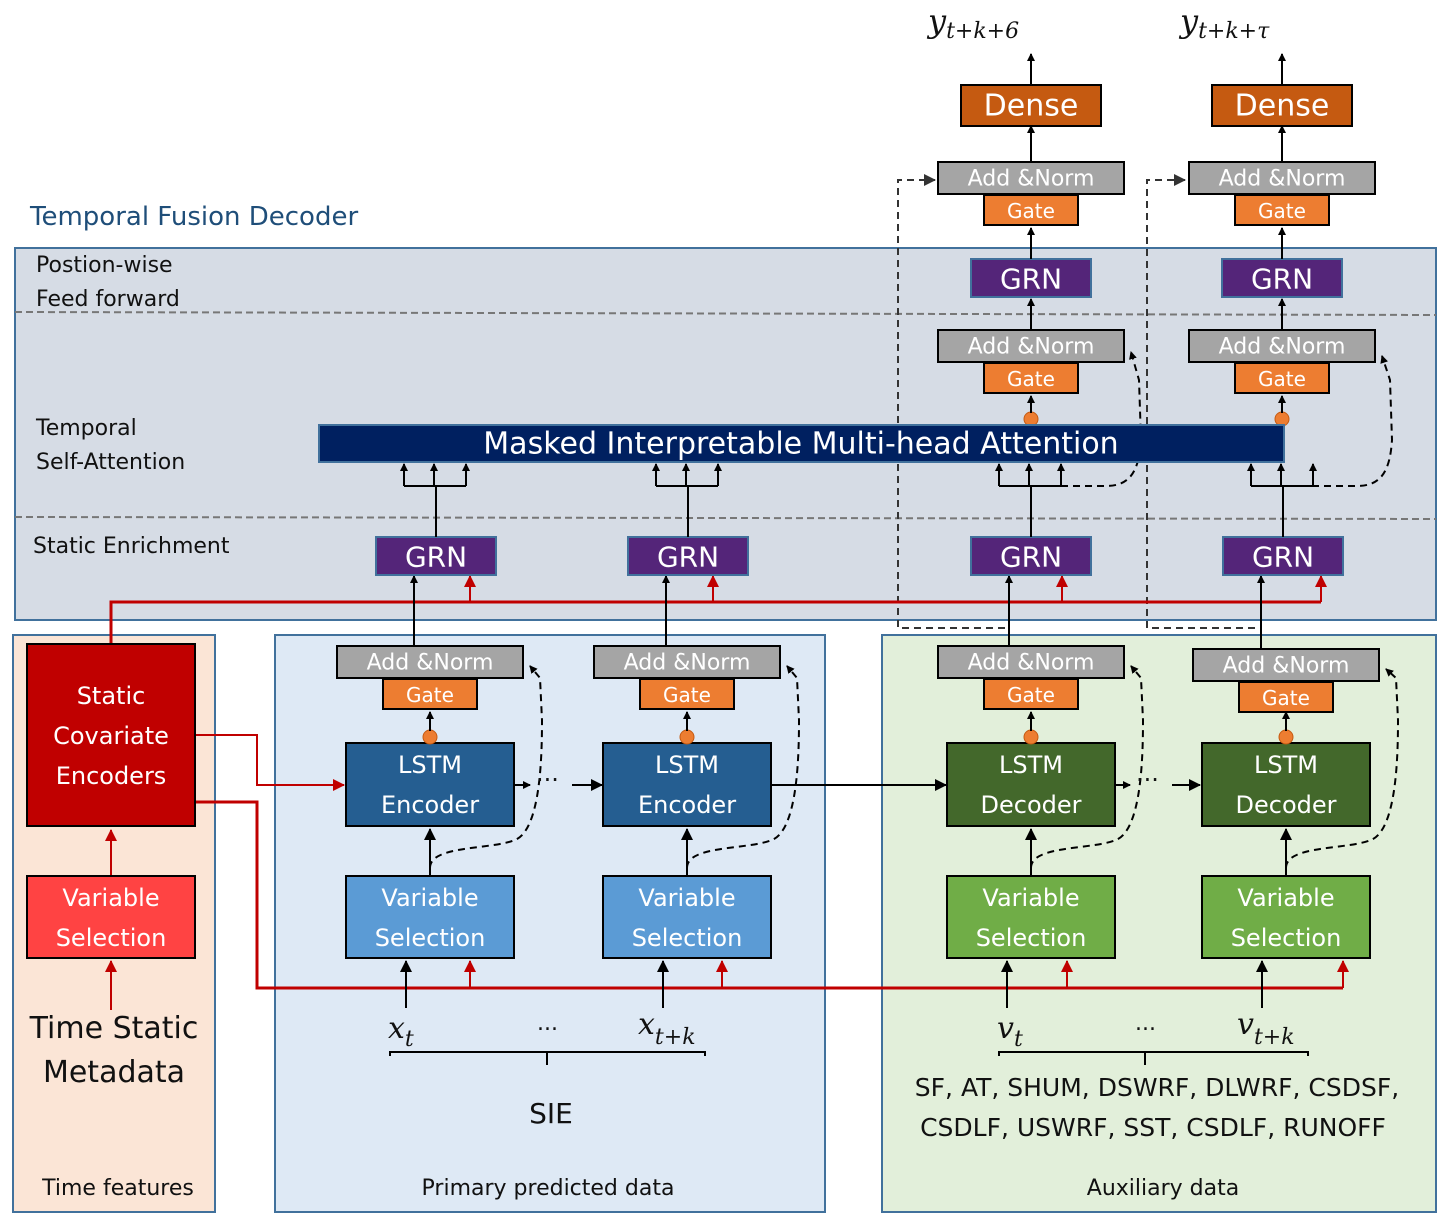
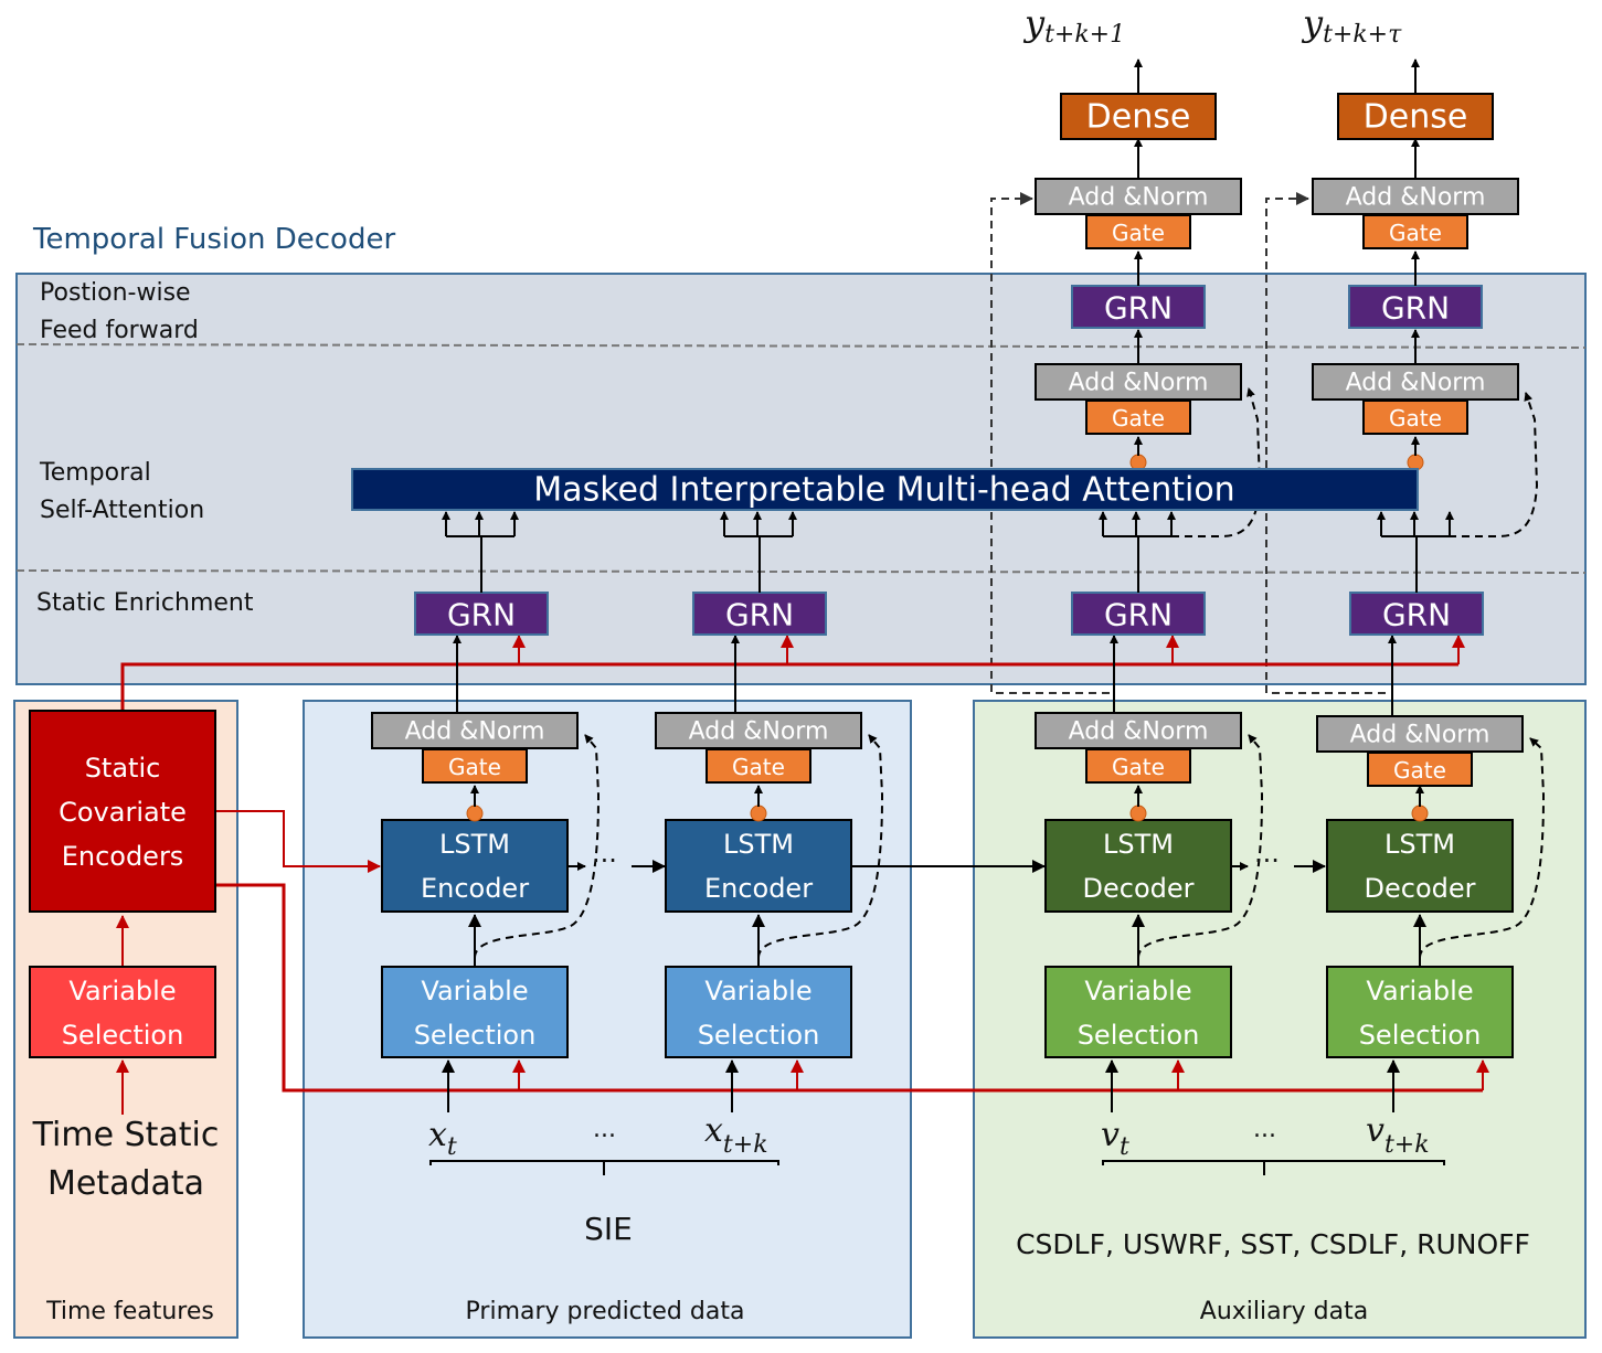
  Temporal Fusion Decoder
  Postion-wise
  Feed forward
  Temporal
  Self-Attention
  Static Enrichment
  Static
  Covariate
  Encoders
  Variable
  Selection
  Time Static
  Metadata
  Time features
  Variable
  Selection
  LSTM
  Encoder
  Add &Norm
  Gate
  Variable
  Selection
  LSTM
  Encoder
  Add &Norm
  Gate
  Variable
  Selection
  LSTM
  Decoder
  Add &Norm
  Gate
  Variable
  Selection
  LSTM
  Decoder
  Add &Norm
  Gate
  GRN
  GRN
  GRN
  GRN
  Add &Norm
  Gate
  GRN
  Add &Norm
  Gate
  Dense
  Add &Norm
  Gate
  GRN
  Add &Norm
  Gate
  Dense
  ···
  ···
  Masked Interpretable Multi-head Attention
  xt
  ...
  xt+k
  SIE
  Primary predicted data
  vt
  ...
  vt+k
- SF, AT, SHUM, DSWRF, DLWRF, CSDSF,
  CSDLF, USWRF, SST, CSDLF, RUNOFF
  Auxiliary data
- yt+k+6
+ yt+k+1
  yt+k+τ
